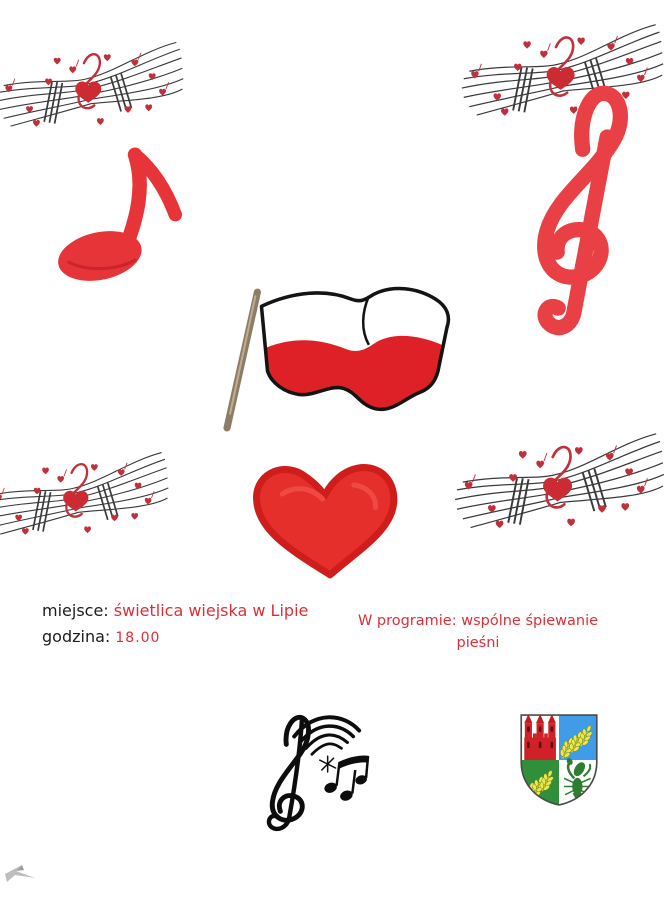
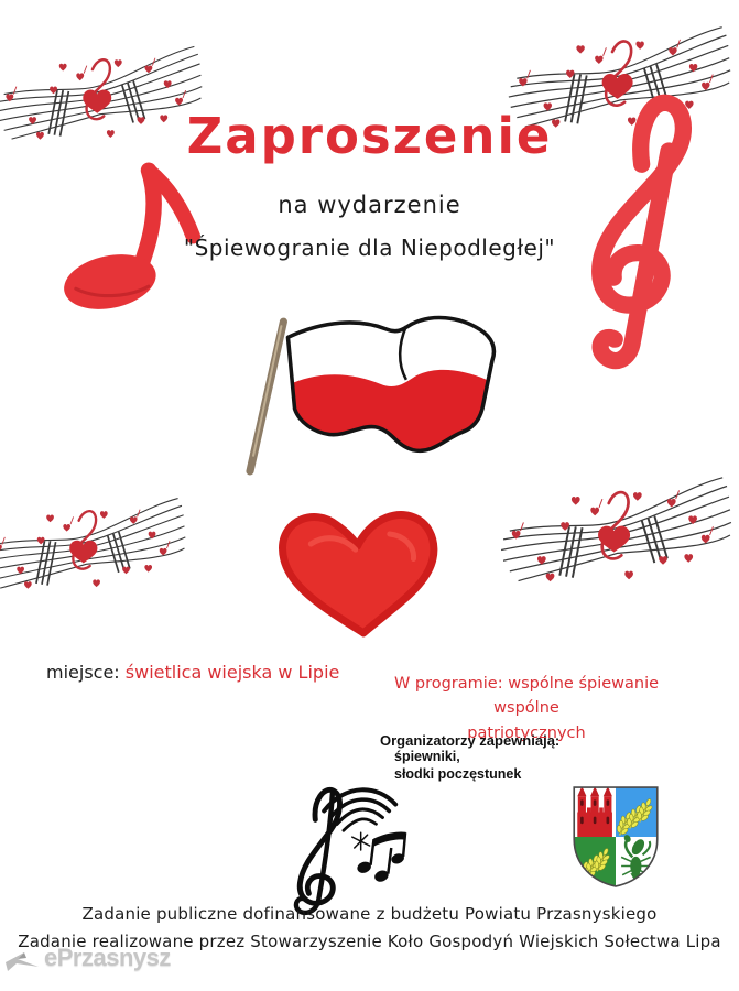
+ Zaproszenie
+ na wydarzenie
+ "Śpiewogranie dla Niepodległej"
  miejsce: świetlica wiejska w Lipie
- godzina: 18.00
- W programie: wspólne śpiewanie pieśni
+ W programie: wspólne śpiewanie wspólne
+ patriotycznych
+ Organizatorzy zapewniają:
+ śpiewniki,
+ słodki poczęstunek
+ Zadanie publiczne dofinansowane z budżetu Powiatu Przasnyskiego
+ Zadanie realizowane przez Stowarzyszenie Koło Gospodyń Wiejskich Sołectwa Lipa
+ ePrzasnysz
